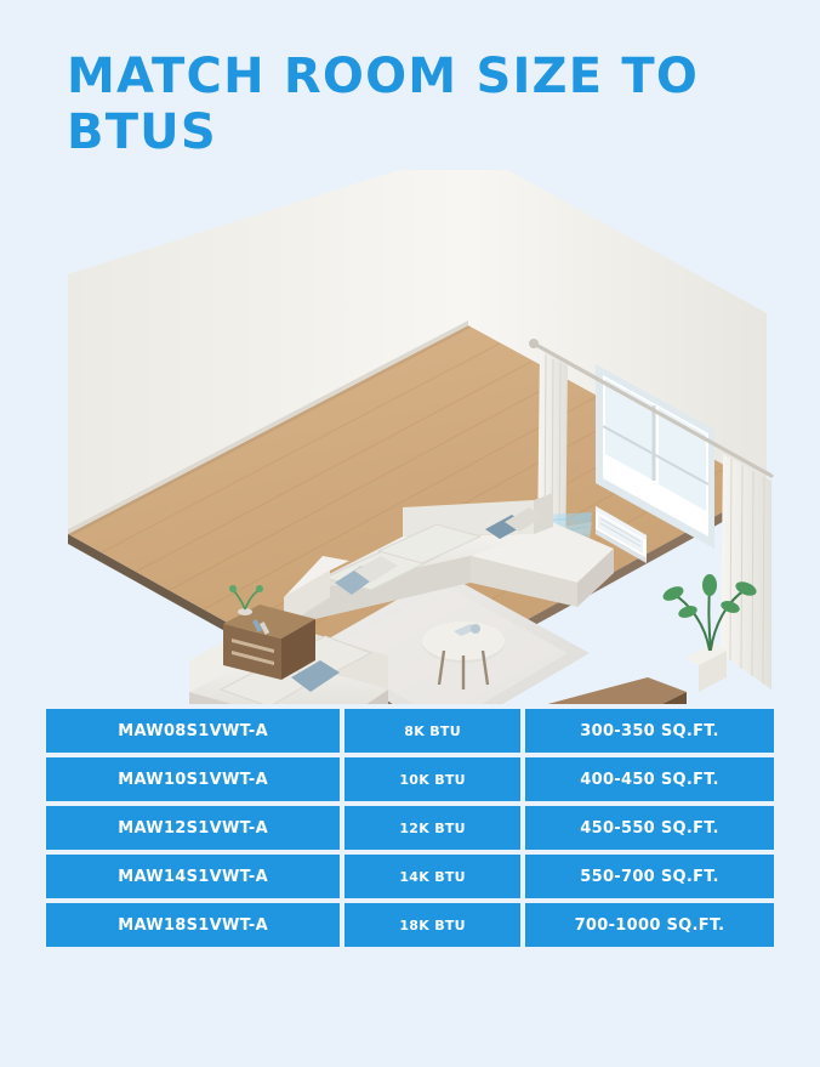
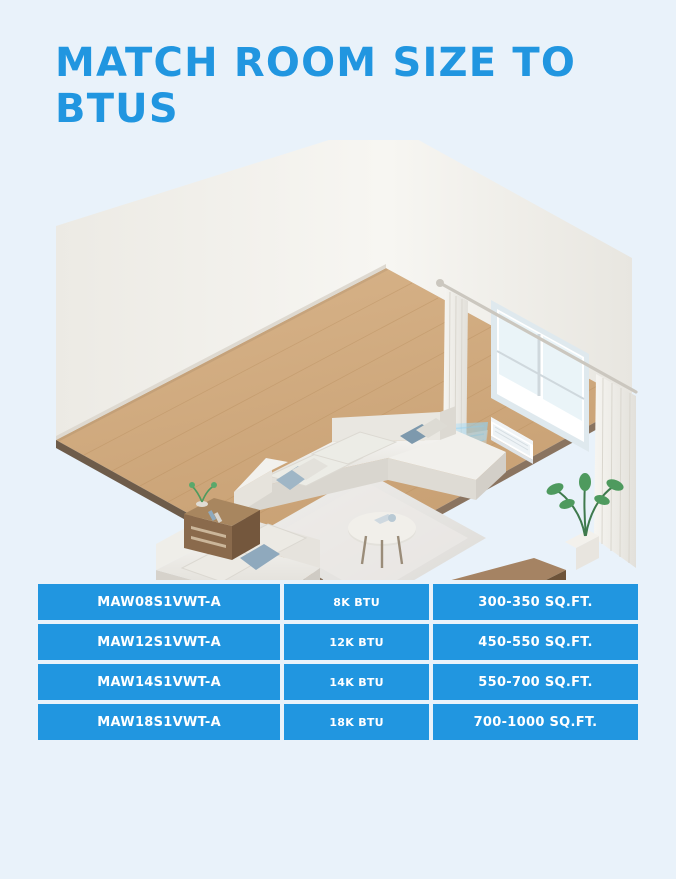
  MATCH ROOM SIZE TO BTUS
  MAW08S1VWT-A	8K BTU	300-350 SQ.FT.
- MAW10S1VWT-A	10K BTU	400-450 SQ.FT.
  MAW12S1VWT-A	12K BTU	450-550 SQ.FT.
  MAW14S1VWT-A	14K BTU	550-700 SQ.FT.
  MAW18S1VWT-A	18K BTU	700-1000 SQ.FT.
